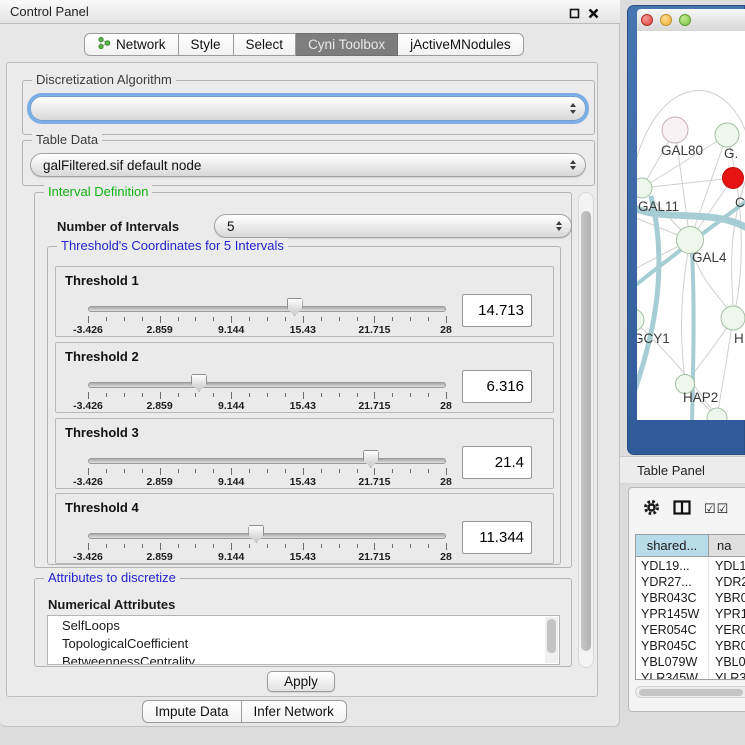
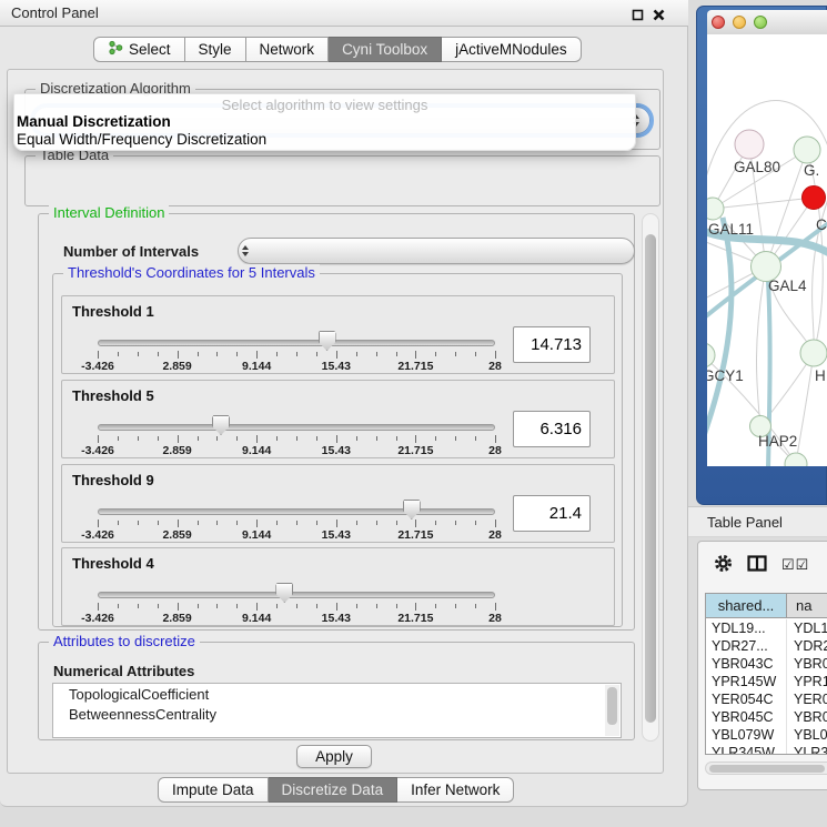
  Control Panel
- Network
+ Select
  Style
- Select
+ Network
  Cyni Toolbox
  jActiveMNodules
  Discretization Algorithm
+ Select algorithm to view settings
+ Manual Discretization
+ Equal Width/Frequency Discretization
  Table Data
- galFiltered.sif default node
  Interval Definition
  Number of Intervals
- 5
  Threshold's Coordinates for 5 Intervals
  Threshold 1
  -3.426
  2.859
  9.144
  15.43
  21.715
  28
  14.713
- Threshold 2
+ Threshold 5
  -3.426
  2.859
  9.144
  15.43
  21.715
  28
  6.316
- Threshold 3
+ Threshold 9
  -3.426
  2.859
  9.144
  15.43
  21.715
  28
  21.4
  Threshold 4
  -3.426
  2.859
  9.144
  15.43
  21.715
  28
- 11.344
  Attributes to discretize
  Numerical Attributes
- SelfLoops
  TopologicalCoefficient
  BetweennessCentrality
  Apply
  Impute Data
+ Discretize Data
  Infer Network
  GAL80
  G.
  GAL11
  C
  GAL4
  GCY1
  H
  HAP2
  Table Panel
  ☑☑
  shared...
  na
  YDL19...
  YDL1
  YDR27...
  YDR
  YBR043C
  YBR0
  YPR145W
  YPR1
  YER054C
  YER0
  YBR045C
  YBR0
  YBL079W
  YBL0
  YLR345W
  YLR3
